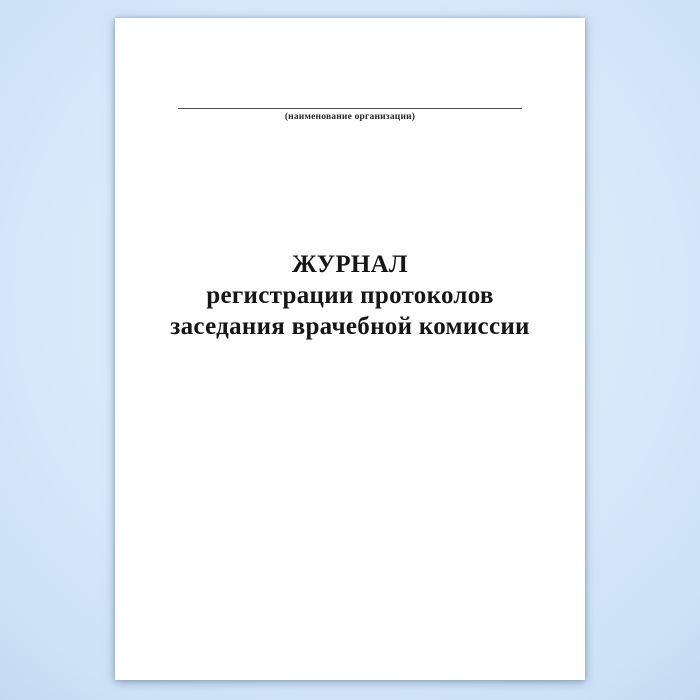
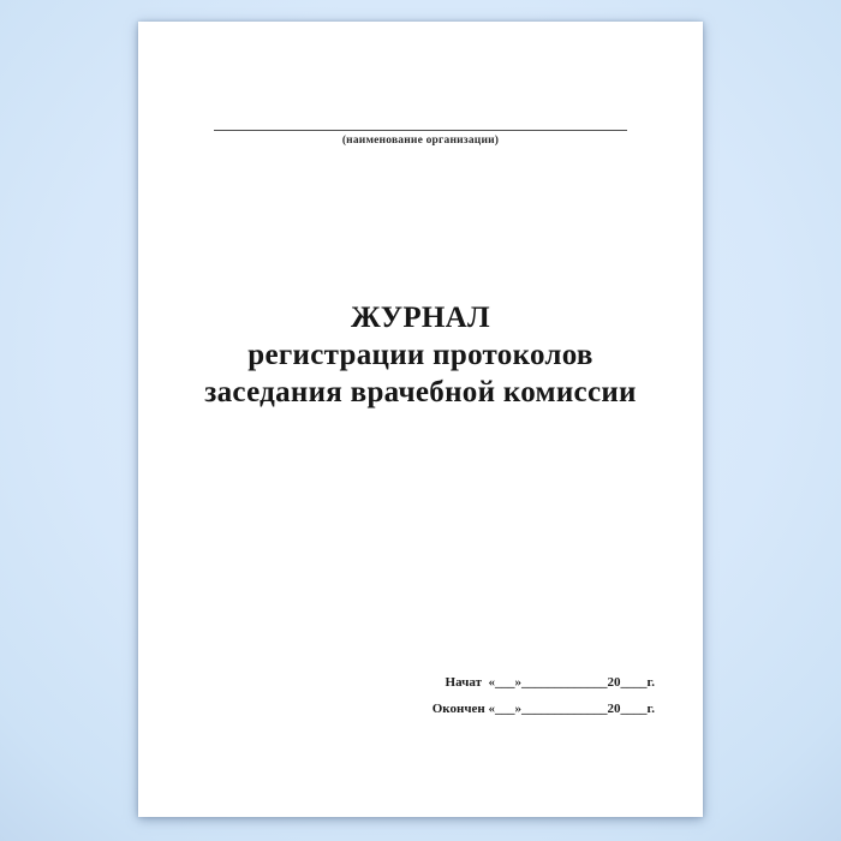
  (наименование организации)
  ЖУРНАЛ
  регистрации протоколов
  заседания врачебной комиссии
+ Начат «___»_____________20____г.
+ Окончен «___»_____________20____г.
